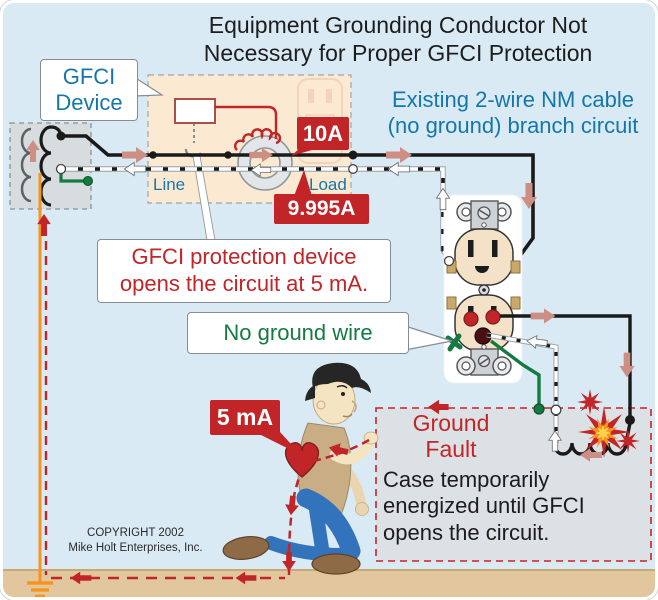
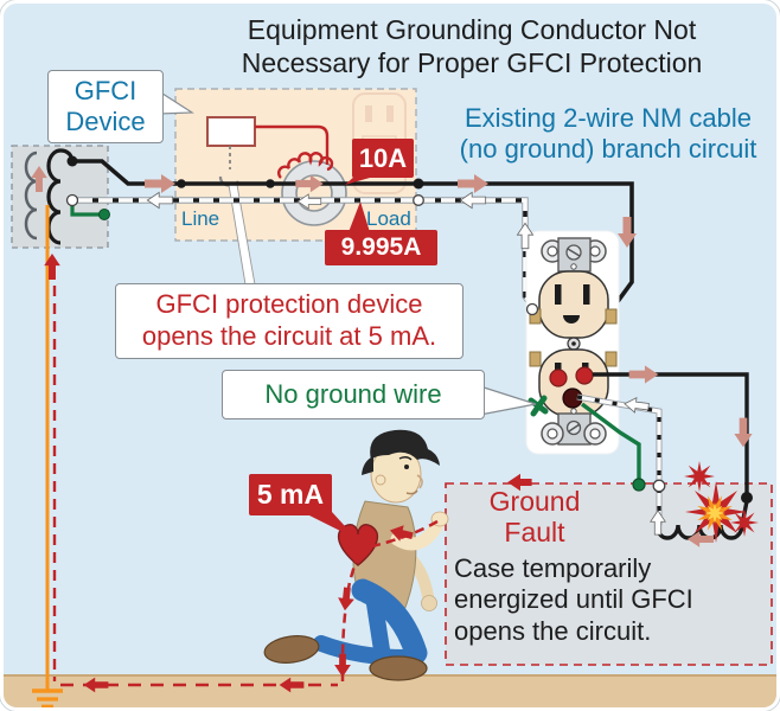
  Equipment Grounding Conductor Not
  Necessary for Proper GFCI Protection
  GFCI
  Device
  Existing 2-wire NM cable
  (no ground) branch circuit
  Line
  Load
  10A
  9.995A
  GFCI protection device
  opens the circuit at 5 mA.
  No ground wire
  5 mA
  Ground
  Fault
  Case temporarily
  energized until GFCI
  opens the circuit.
- COPYRIGHT 2002
- Mike Holt Enterprises, Inc.
